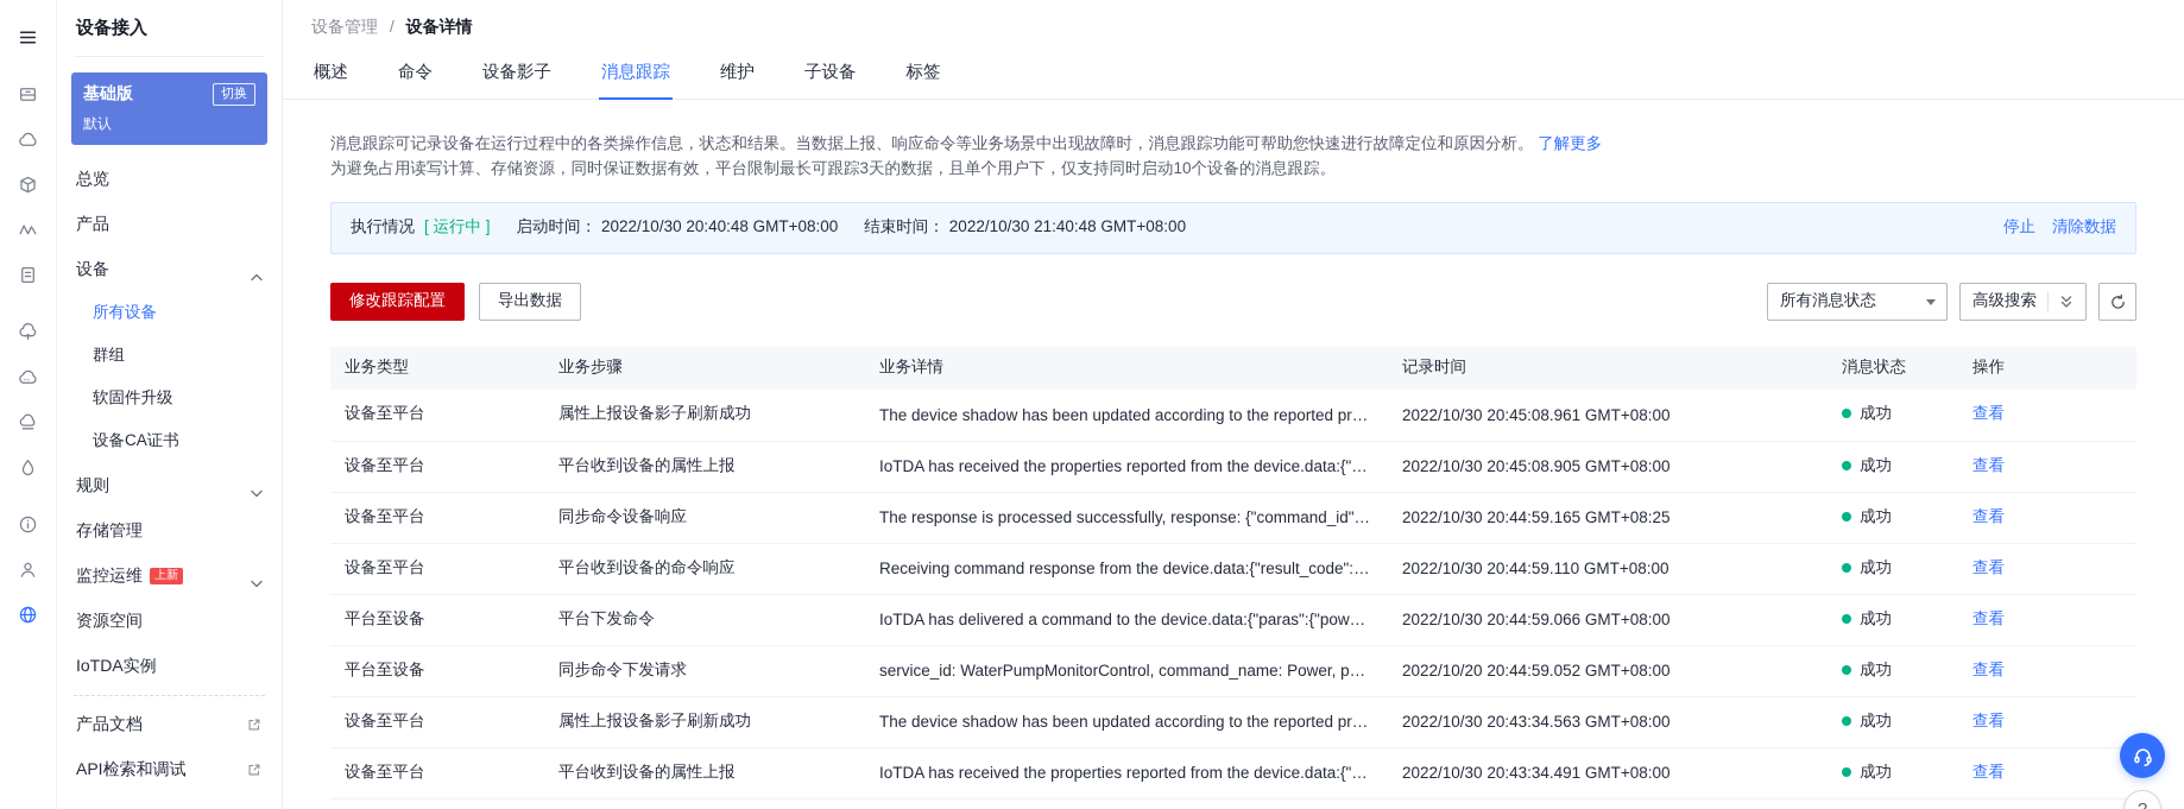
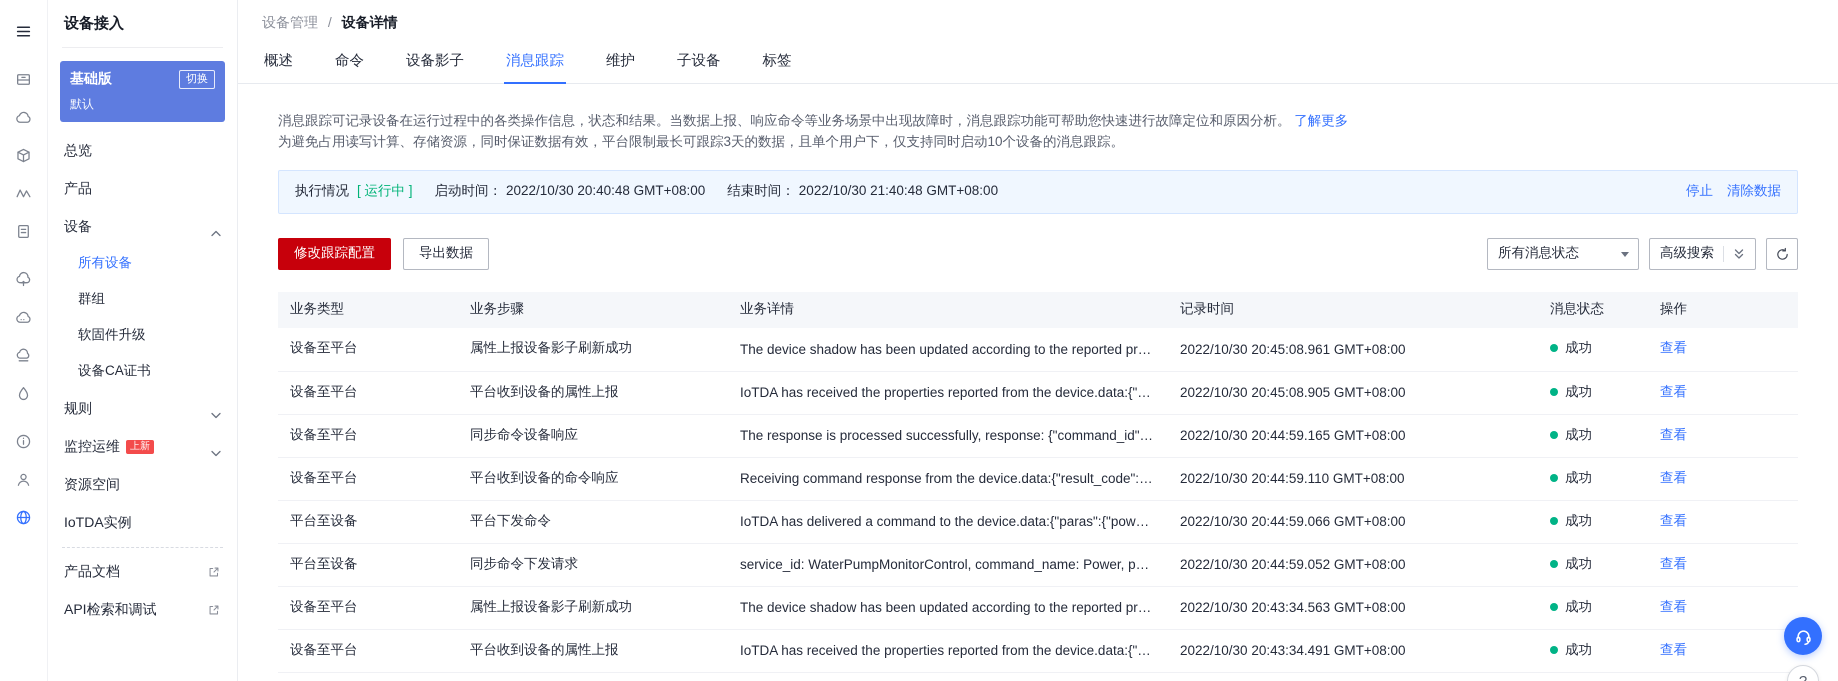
  设备接入
  基础版
  切换
  默认
  总览
  产品
  设备
  所有设备
  群组
  软固件升级
  设备CA证书
  规则
- 存储管理
  监控运维
  上新
  资源空间
  IoTDA实例
  产品文档
  API检索和调试
  设备管理 / 设备详情
  概述
  命令
  设备影子
  消息跟踪
  维护
  子设备
  标签
  消息跟踪可记录设备在运行过程中的各类操作信息，状态和结果。当数据上报、响应命令等业务场景中出现故障时，消息跟踪功能可帮助您快速进行故障定位和原因分析。 了解更多
  为避免占用读写计算、存储资源，同时保证数据有效，平台限制最长可跟踪3天的数据，且单个用户下，仅支持同时启动10个设备的消息跟踪。
  执行情况
  [ 运行中 ]
  启动时间： 2022/10/30 20:40:48 GMT+08:00
  结束时间： 2022/10/30 21:40:48 GMT+08:00
  停止
  清除数据
  修改跟踪配置
  导出数据
  所有消息状态
  高级搜索
  业务类型	业务步骤	业务详情	记录时间	消息状态	操作
  设备至平台	属性上报设备影子刷新成功	The device shadow has been updated according to the reported propert	2022/10/30 20:45:08.961 GMT+08:00	成功	查看
  设备至平台	平台收到设备的属性上报	IoTDA has received the properties reported from the device.data:{"servi	2022/10/30 20:45:08.905 GMT+08:00	成功	查看
- 设备至平台	同步命令设备响应	The response is processed successfully, response: {"command_id":"95e	2022/10/30 20:44:59.165 GMT+08:25	成功	查看
+ 设备至平台	同步命令设备响应	The response is processed successfully, response: {"command_id":"95e	2022/10/30 20:44:59.165 GMT+08:00	成功	查看
  设备至平台	平台收到设备的命令响应	Receiving command response from the device.data:{"result_code":0}, a	2022/10/30 20:44:59.110 GMT+08:00	成功	查看
  平台至设备	平台下发命令	IoTDA has delivered a command to the device.data:{"paras":{"power_co	2022/10/30 20:44:59.066 GMT+08:00	成功	查看
- 平台至设备	同步命令下发请求	service_id: WaterPumpMonitorControl, command_name: Power, paras:	2022/10/20 20:44:59.052 GMT+08:00	成功	查看
+ 平台至设备	同步命令下发请求	service_id: WaterPumpMonitorControl, command_name: Power, paras:	2022/10/30 20:44:59.052 GMT+08:00	成功	查看
  设备至平台	属性上报设备影子刷新成功	The device shadow has been updated according to the reported propert	2022/10/30 20:43:34.563 GMT+08:00	成功	查看
  设备至平台	平台收到设备的属性上报	IoTDA has received the properties reported from the device.data:{"servi	2022/10/30 20:43:34.491 GMT+08:00	成功	查看
